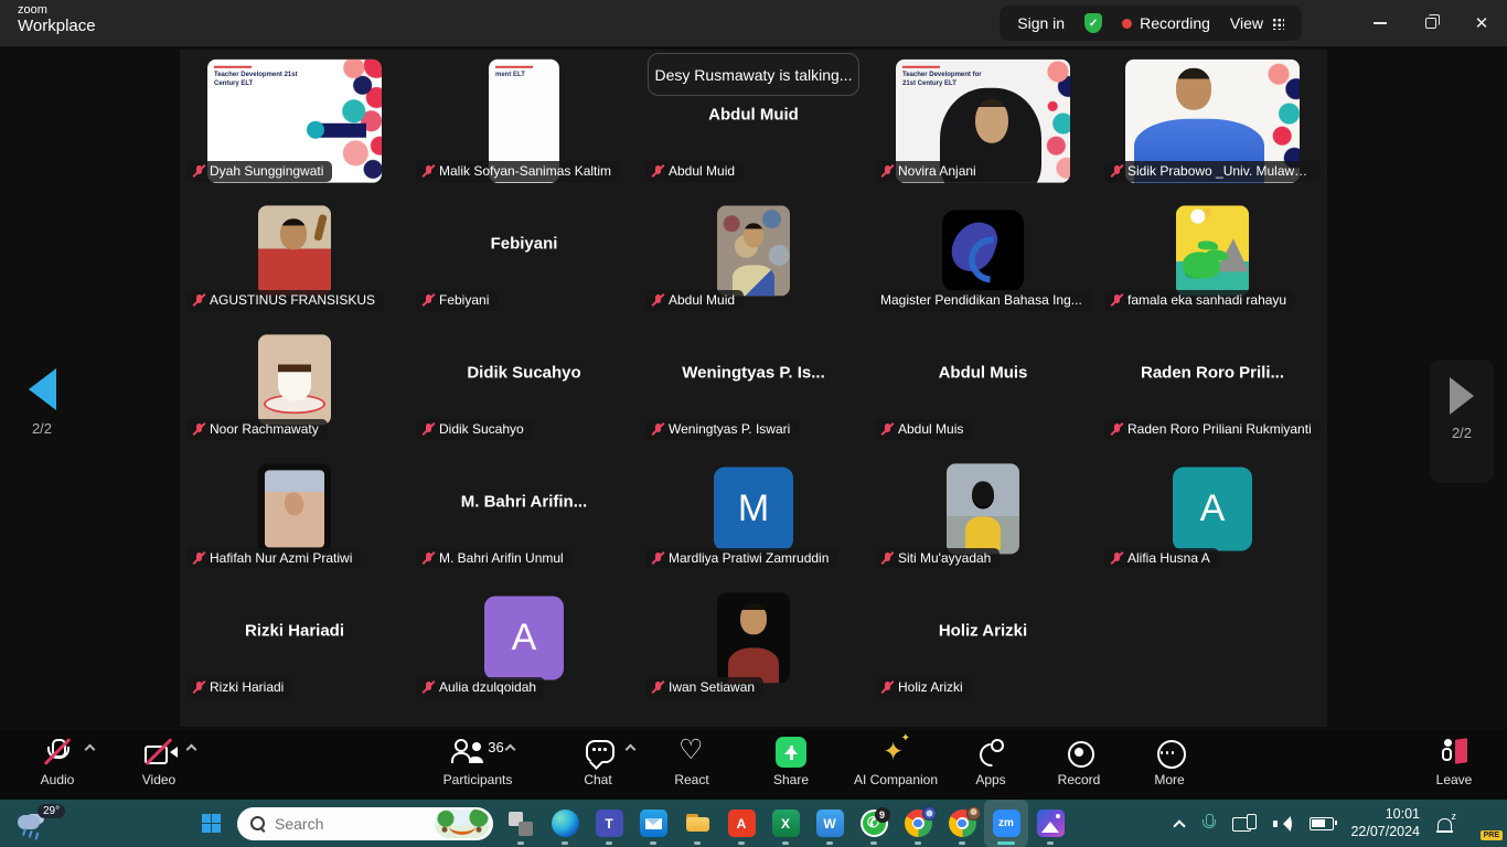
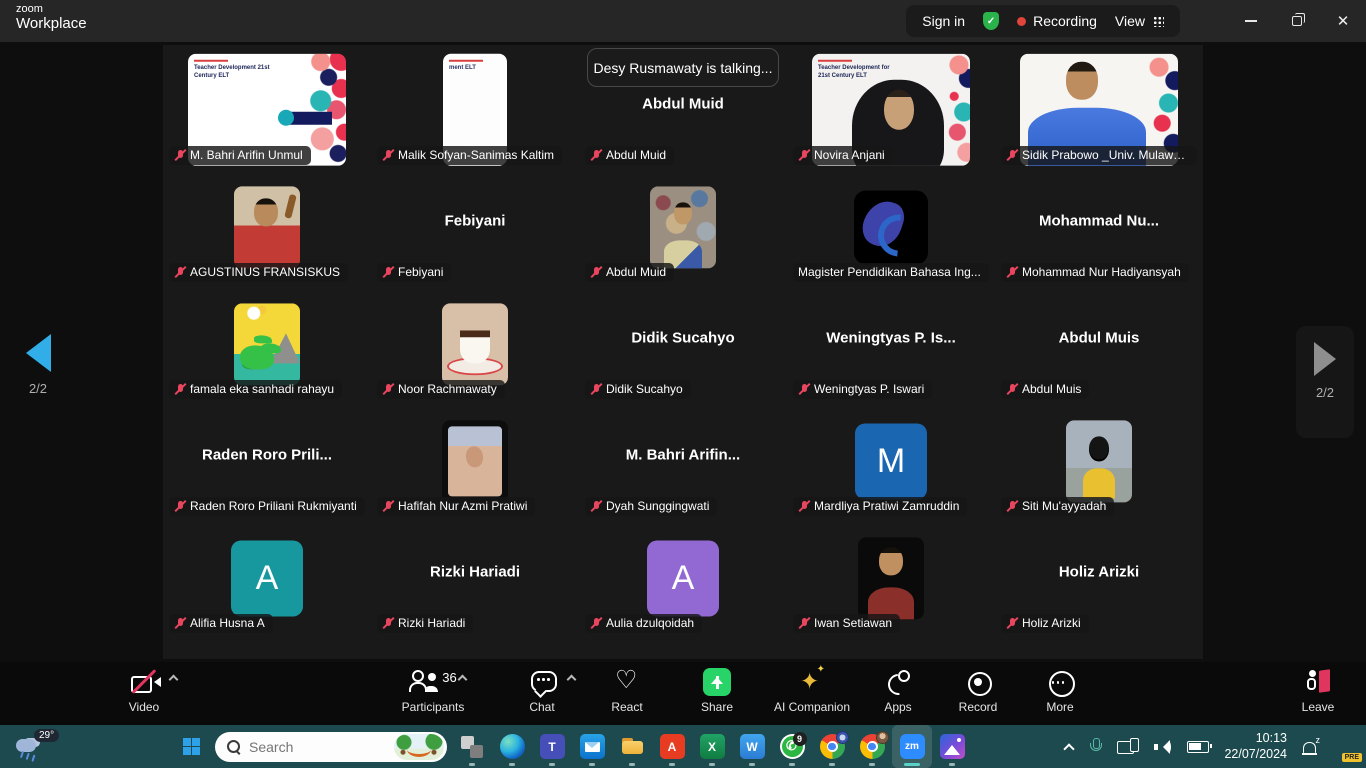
  zoom
  Workplace
  Sign in
  ✓
  Recording
  View
  ✕
- Dyah Sunggingwati
+ M. Bahri Arifin Unmul
  Malik Sofyan-Sanimas Kaltim
  Abdul Muid
  Abdul Muid
  Novira Anjani
  Sidik Prabowo _Univ. Mulawar..
  AGUSTINUS FRANSISKUS
  Febiyani
  Febiyani
  Abdul Muid
  Magister Pendidikan Bahasa Ing...
+ Mohammad Nu...
+ Mohammad Nur Hadiyansyah
  famala eka sanhadi rahayu
  Noor Rachmawaty
  Didik Sucahyo
  Didik Sucahyo
  Weningtyas P. Is...
  Weningtyas P. Iswari
  Abdul Muis
  Abdul Muis
  Raden Roro Prili...
  Raden Roro Priliani Rukmiyanti
  Hafifah Nur Azmi Pratiwi
  M. Bahri Arifin...
- M. Bahri Arifin Unmul
+ Dyah Sunggingwati
  M
  Mardliya Pratiwi Zamruddin
  Siti Mu'ayyadah
  A
  Alifia Husna A
  Rizki Hariadi
  Rizki Hariadi
  A
  Aulia dzulqoidah
  Iwan Setiawan
  Holiz Arizki
  Holiz Arizki
  Desy Rusmawaty is talking...
  2/2
  2/2
- Audio
  Video
  36
  Participants
  Chat
  React
  Share
  AI Companion
  Apps
  Record
  More
  Leave
  29°
  Search
  T
  A
  X
  W
  9
  zm
- 10:01
+ 10:13
  22/07/2024
